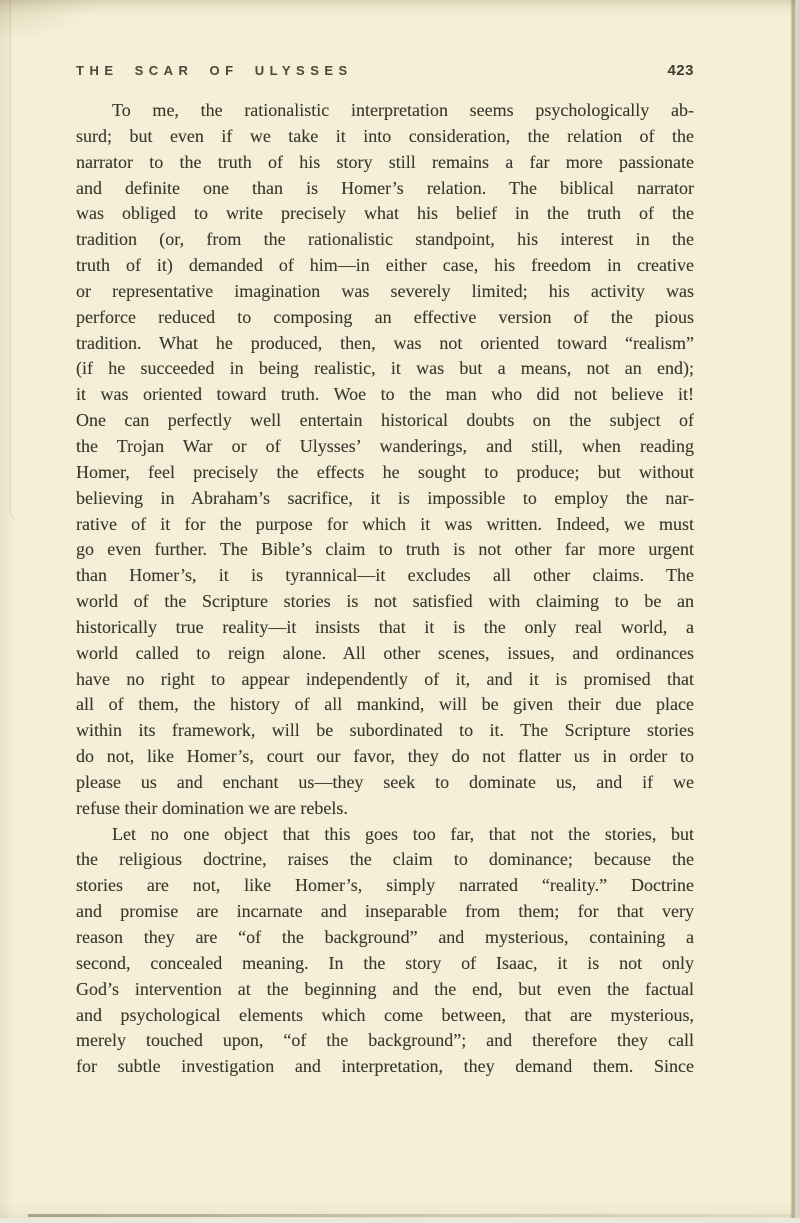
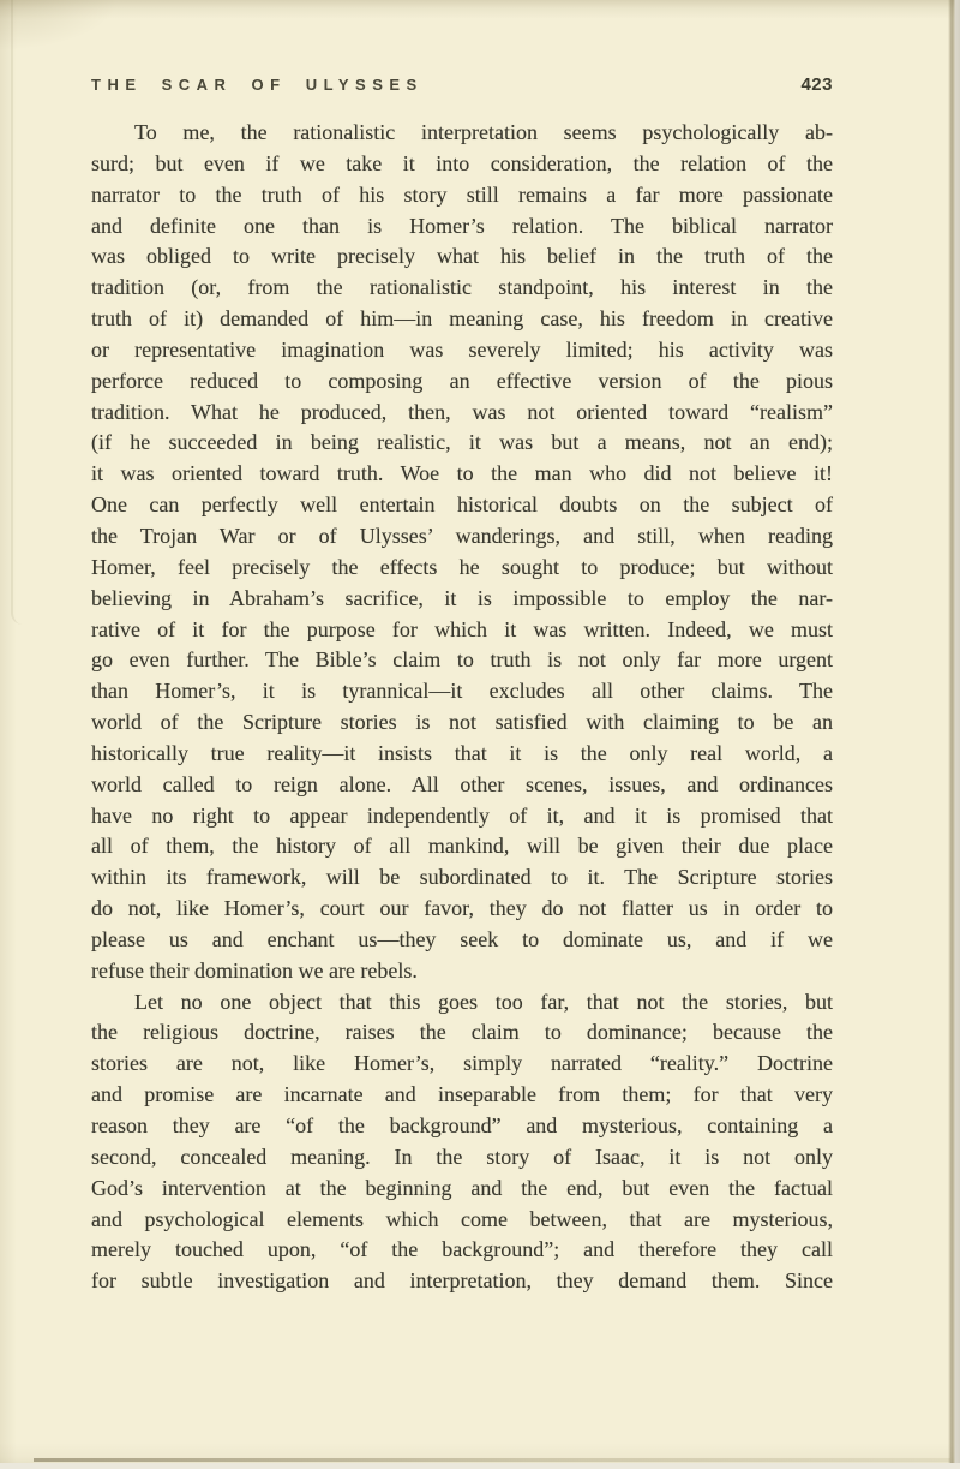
  THE SCAR OF ULYSSES
  423
  To me, the rationalistic interpretation seems psychologically ab-
  surd; but even if we take it into consideration, the relation of the
  narrator to the truth of his story still remains a far more passionate
  and definite one than is Homer’s relation. The biblical narrator
  was obliged to write precisely what his belief in the truth of the
  tradition (or, from the rationalistic standpoint, his interest in the
- truth of it) demanded of him—in either case, his freedom in creative
+ truth of it) demanded of him—in meaning case, his freedom in creative
  or representative imagination was severely limited; his activity was
  perforce reduced to composing an effective version of the pious
  tradition. What he produced, then, was not oriented toward “realism”
  (if he succeeded in being realistic, it was but a means, not an end);
  it was oriented toward truth. Woe to the man who did not believe it!
  One can perfectly well entertain historical doubts on the subject of
  the Trojan War or of Ulysses’ wanderings, and still, when reading
  Homer, feel precisely the effects he sought to produce; but without
  believing in Abraham’s sacrifice, it is impossible to employ the nar-
  rative of it for the purpose for which it was written. Indeed, we must
- go even further. The Bible’s claim to truth is not other far more urgent
+ go even further. The Bible’s claim to truth is not only far more urgent
  than Homer’s, it is tyrannical—it excludes all other claims. The
  world of the Scripture stories is not satisfied with claiming to be an
  historically true reality—it insists that it is the only real world, a
  world called to reign alone. All other scenes, issues, and ordinances
  have no right to appear independently of it, and it is promised that
  all of them, the history of all mankind, will be given their due place
  within its framework, will be subordinated to it. The Scripture stories
  do not, like Homer’s, court our favor, they do not flatter us in order to
  please us and enchant us—they seek to dominate us, and if we
  refuse their domination we are rebels.
  Let no one object that this goes too far, that not the stories, but
  the religious doctrine, raises the claim to dominance; because the
  stories are not, like Homer’s, simply narrated “reality.” Doctrine
  and promise are incarnate and inseparable from them; for that very
  reason they are “of the background” and mysterious, containing a
  second, concealed meaning. In the story of Isaac, it is not only
  God’s intervention at the beginning and the end, but even the factual
  and psychological elements which come between, that are mysterious,
  merely touched upon, “of the background”; and therefore they call
  for subtle investigation and interpretation, they demand them. Since
